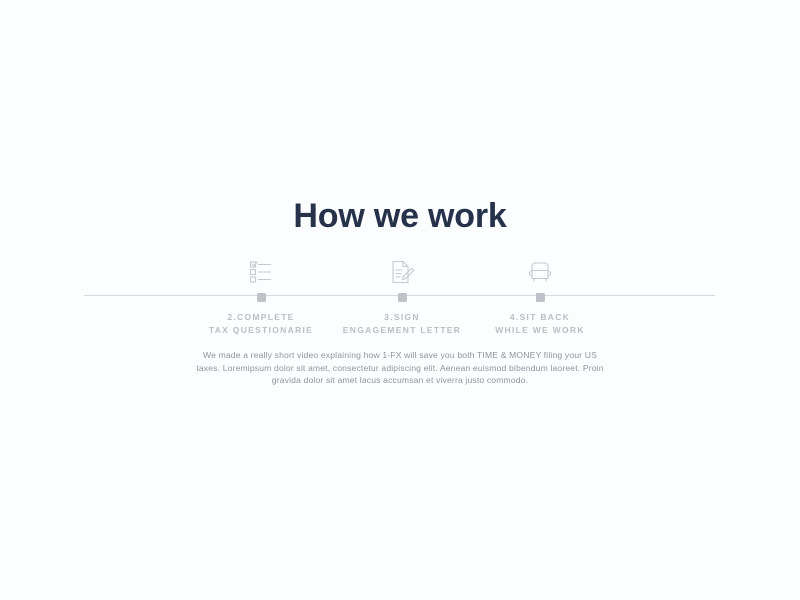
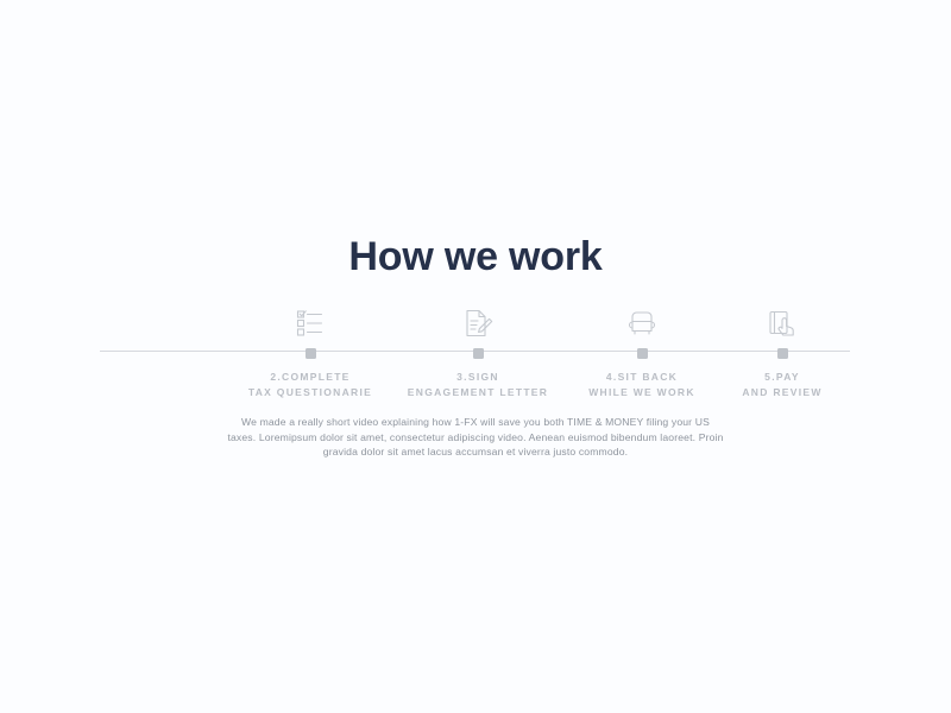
  How we work
  2.COMPLETE
  TAX QUESTIONARIE
  3.SIGN
  ENGAGEMENT LETTER
  4.SIT BACK
  WHILE WE WORK
+ 5.PAY
+ AND REVIEW
- We made a really short video explaining how 1-FX will save you both TIME & MONEY filing your US taxes. Loremipsum dolor sit amet, consectetur adipiscing elit. Aenean euismod bibendum laoreet. Proin gravida dolor sit amet lacus accumsan et viverra justo commodo.
+ We made a really short video explaining how 1-FX will save you both TIME & MONEY filing your US taxes. Loremipsum dolor sit amet, consectetur adipiscing video. Aenean euismod bibendum laoreet. Proin gravida dolor sit amet lacus accumsan et viverra justo commodo.
